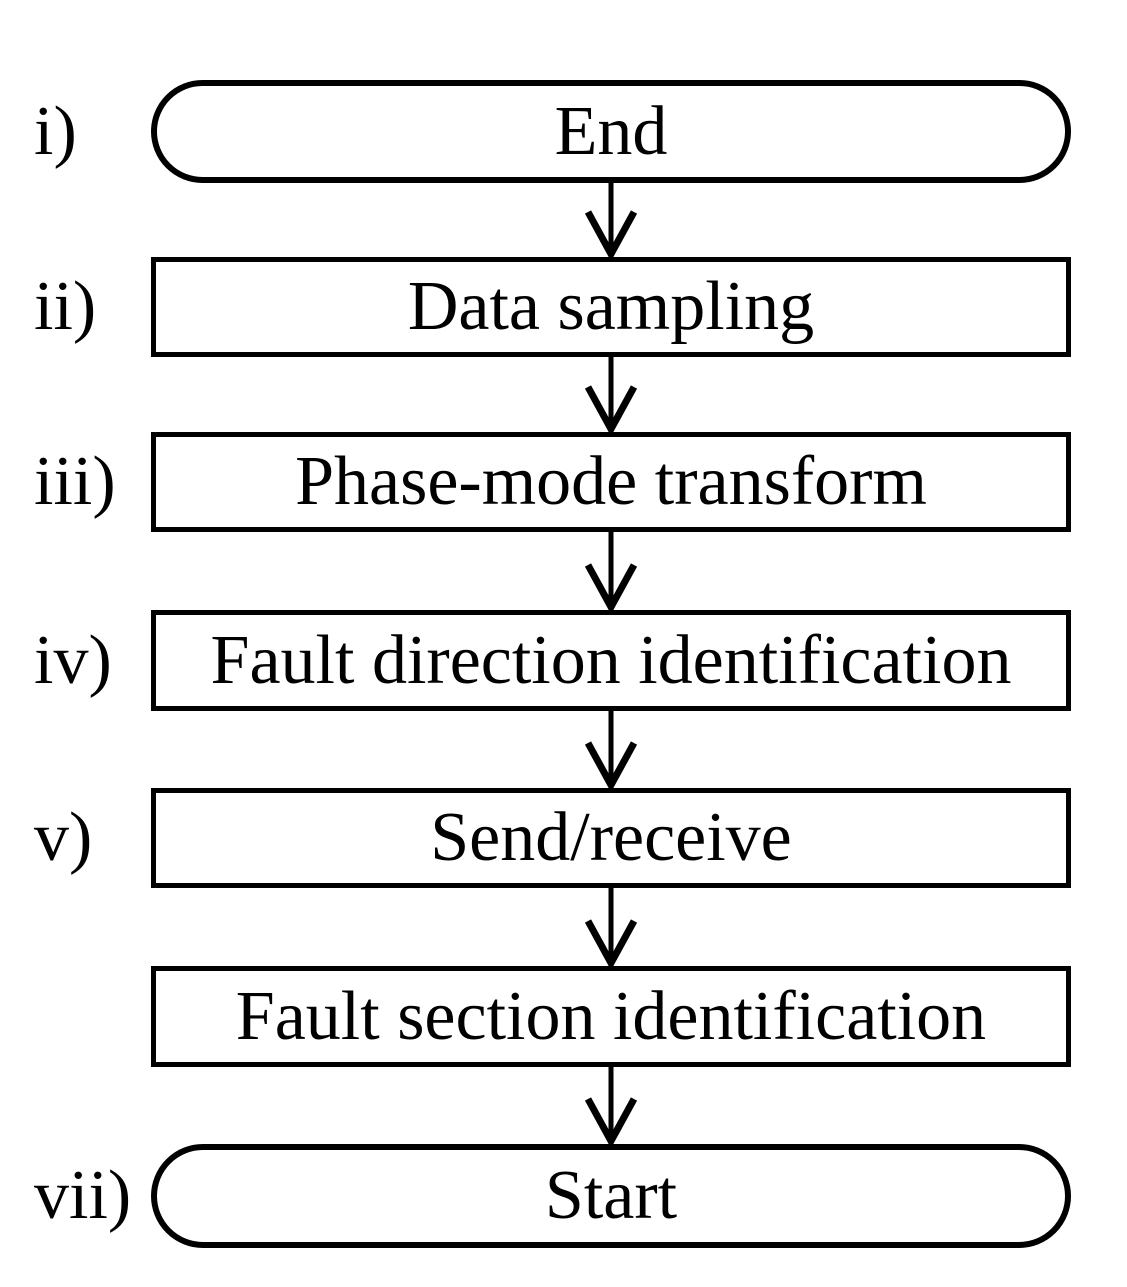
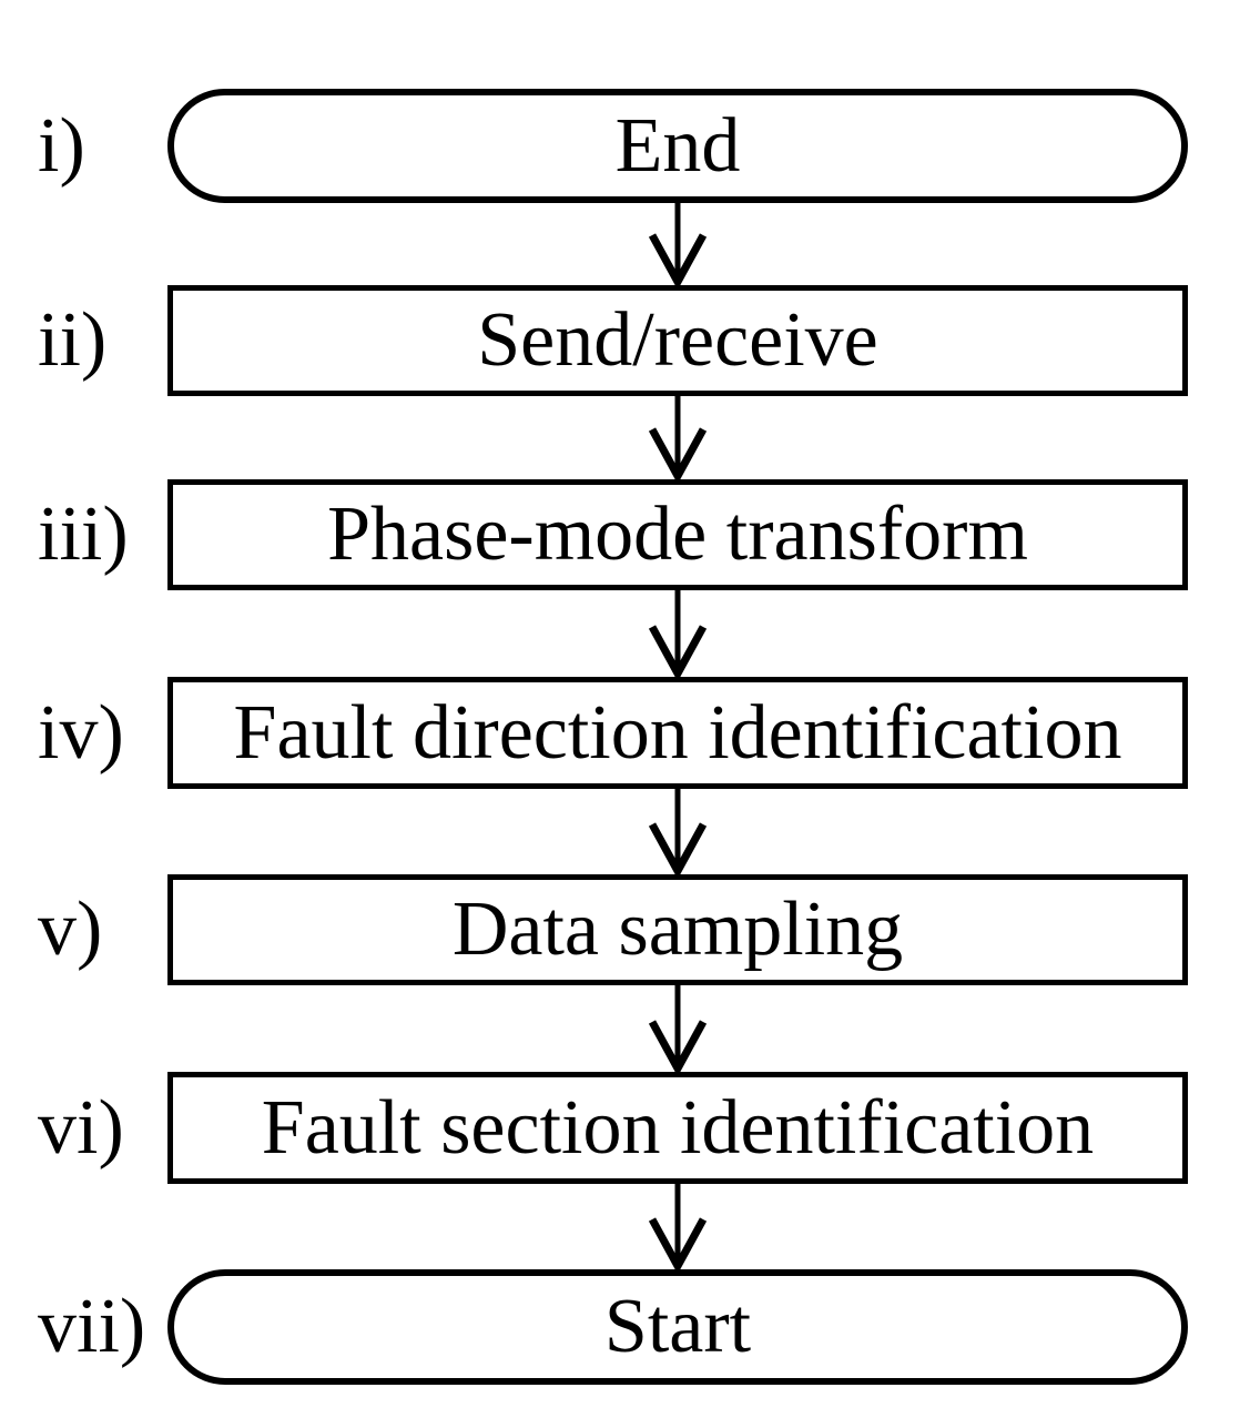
  i)
  End
  ii)
- Data sampling
+ Send/receive
  iii)
  Phase-mode transform
  iv)
  Fault direction identification
  v)
- Send/receive
+ Data sampling
+ vi)
  Fault section identification
  vii)
  Start
